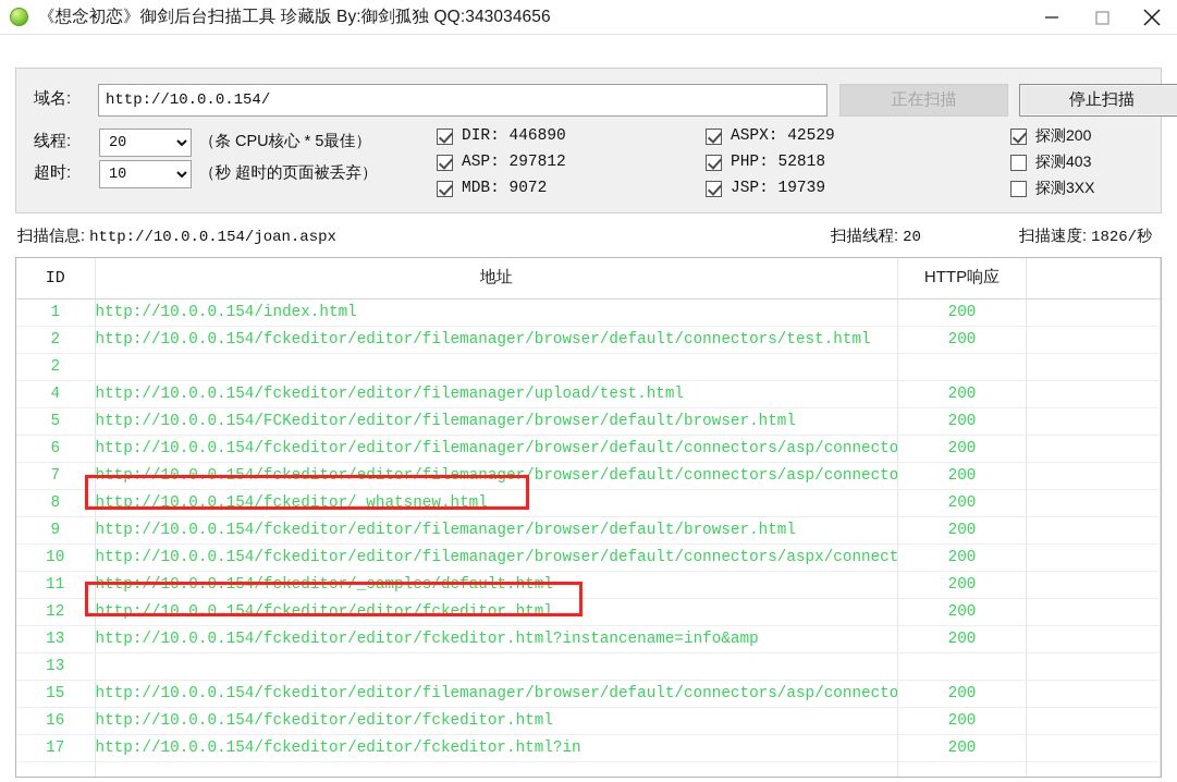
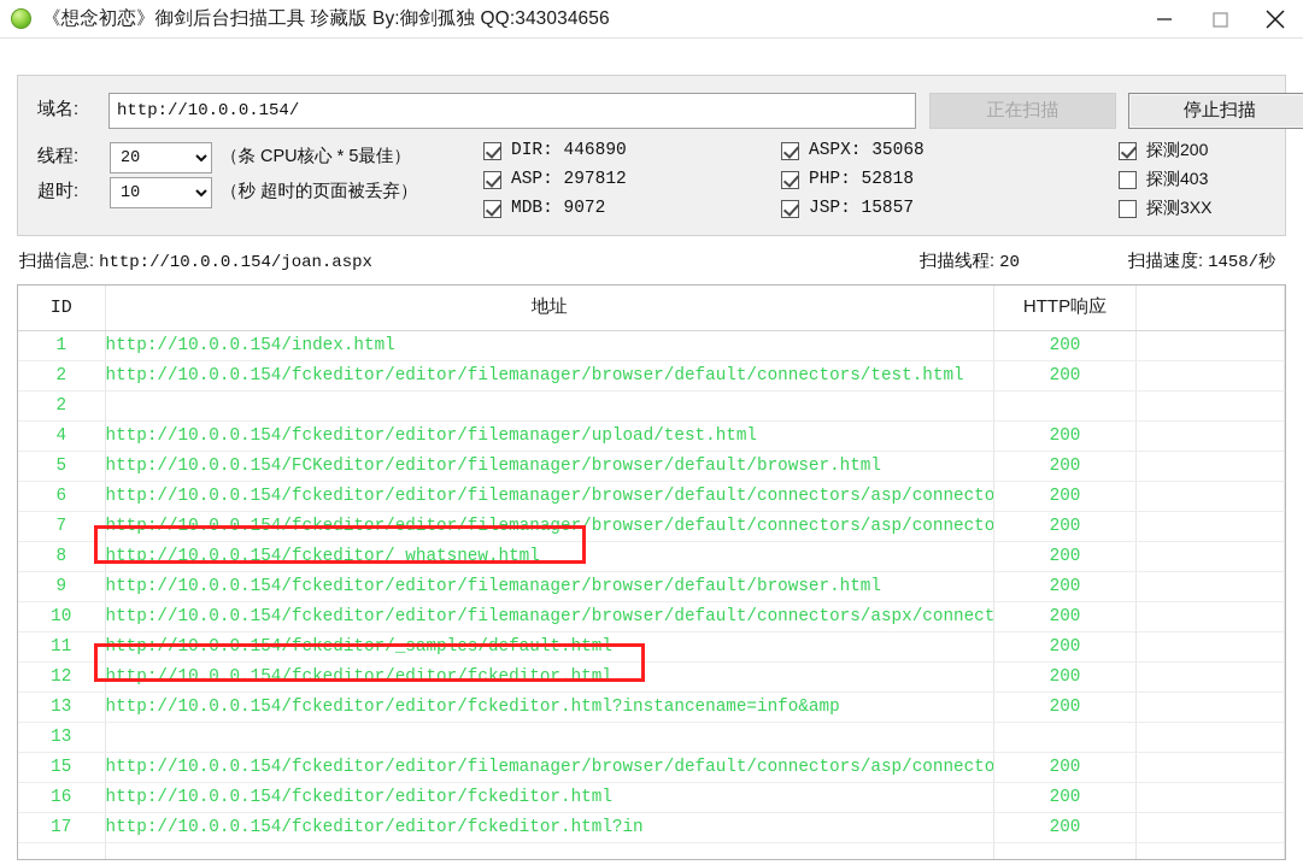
  《想念初恋》御剑后台扫描工具 珍藏版 By:御剑孤独 QQ:343034656
  域名:
  http://10.0.0.154/
  正在扫描
  停止扫描
  线程:
  20
  （条 CPU核心 * 5最佳）
  超时:
  10
  （秒 超时的页面被丢弃）
  DIR: 446890
  ASP: 297812
  MDB: 9072
- ASPX: 42529
+ ASPX: 35068
  PHP: 52818
- JSP: 19739
+ JSP: 15857
  探测200
  探测403
  探测3XX
  扫描信息: http://10.0.0.154/joan.aspx
  扫描线程: 20
- 扫描速度: 1826/秒
+ 扫描速度: 1458/秒
  ID	地址	HTTP响应
  1	http://10.0.0.154/index.html	200
  2	http://10.0.0.154/fckeditor/editor/filemanager/browser/default/connectors/test.html	200
  2
  4	http://10.0.0.154/fckeditor/editor/filemanager/upload/test.html	200
  5	http://10.0.0.154/FCKeditor/editor/filemanager/browser/default/browser.html	200
  6	http://10.0.0.154/fckeditor/editor/filemanager/browser/default/connectors/asp/connecto	200
  7	http://10.0.0.154/fckeditor/editor/filemanager/browser/default/connectors/asp/connecto	200
  8	http://10.0.0.154/fckeditor/_whatsnew.html	200
  9	http://10.0.0.154/fckeditor/editor/filemanager/browser/default/browser.html	200
  10	http://10.0.0.154/fckeditor/editor/filemanager/browser/default/connectors/aspx/connect	200
  11	http://10.0.0.154/fckeditor/_samples/default.html	200
  12	http://10.0.0.154/fckeditor/editor/fckeditor.html	200
  13	http://10.0.0.154/fckeditor/editor/fckeditor.html?instancename=info&amp	200
  13
  15	http://10.0.0.154/fckeditor/editor/filemanager/browser/default/connectors/asp/connecto	200
  16	http://10.0.0.154/fckeditor/editor/fckeditor.html	200
  17	http://10.0.0.154/fckeditor/editor/fckeditor.html?in	200
